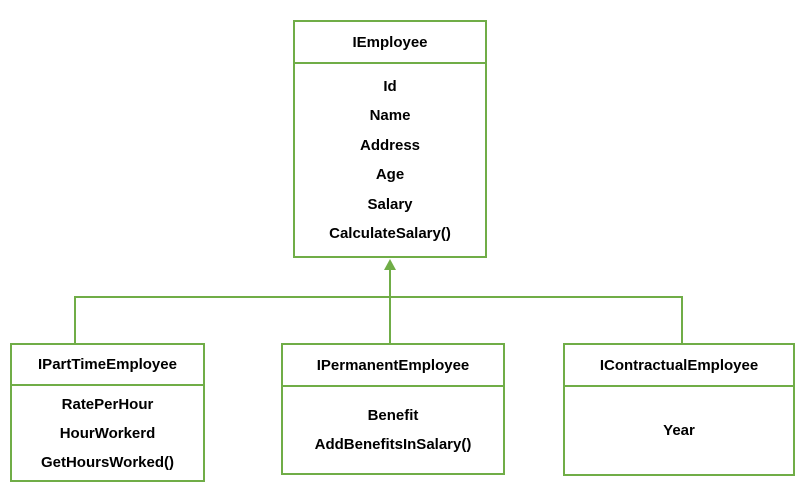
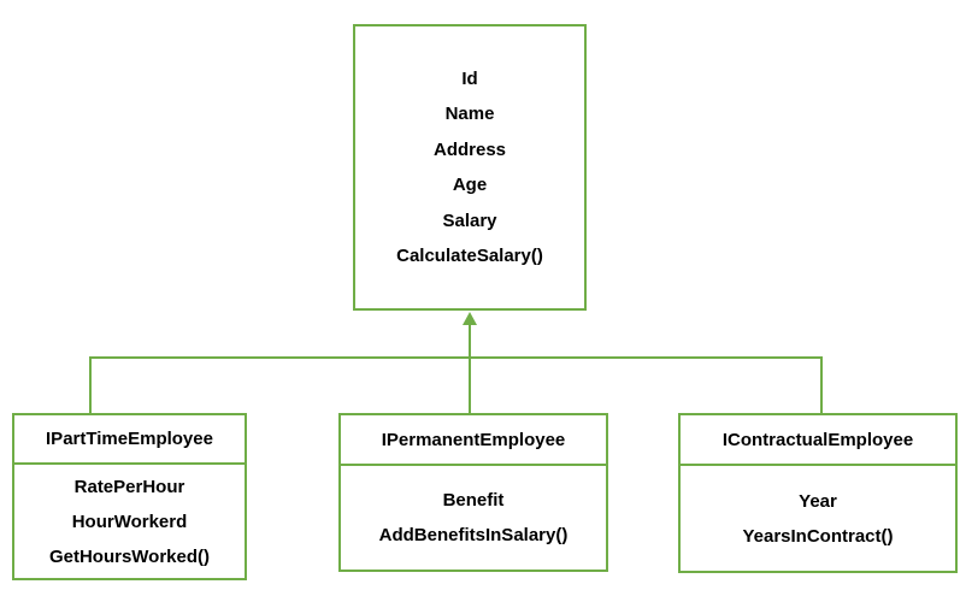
- IEmployee
  Id
  Name
  Address
  Age
  Salary
  CalculateSalary()
  IPartTimeEmployee
  RatePerHour
  HourWorkerd
  GetHoursWorked()
  IPermanentEmployee
  Benefit
  AddBenefitsInSalary()
  IContractualEmployee
  Year
+ YearsInContract()
